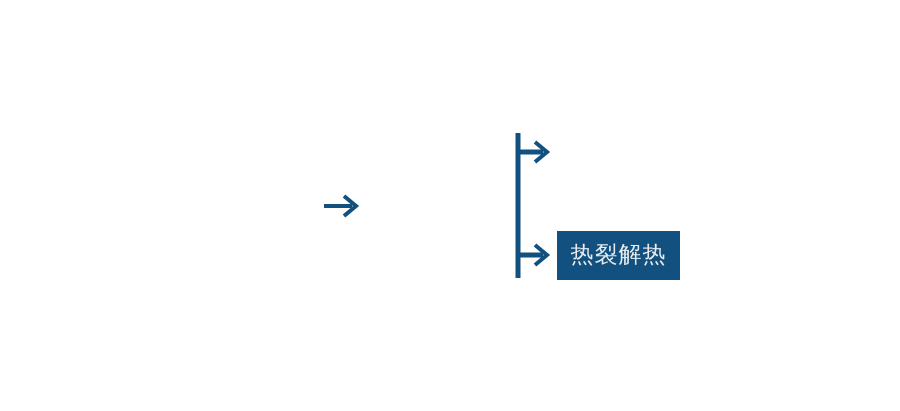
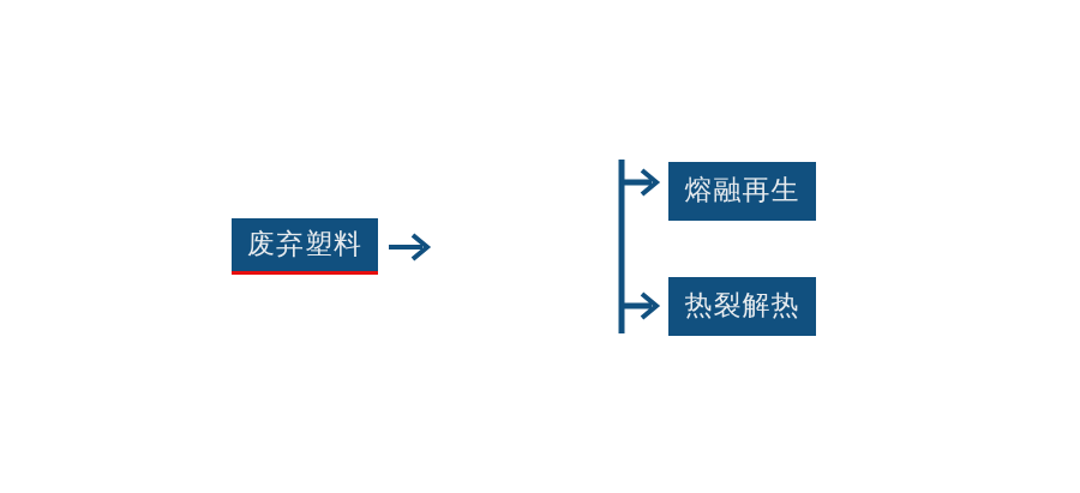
+ 废弃塑料
+ 熔融再生
  热裂解热
